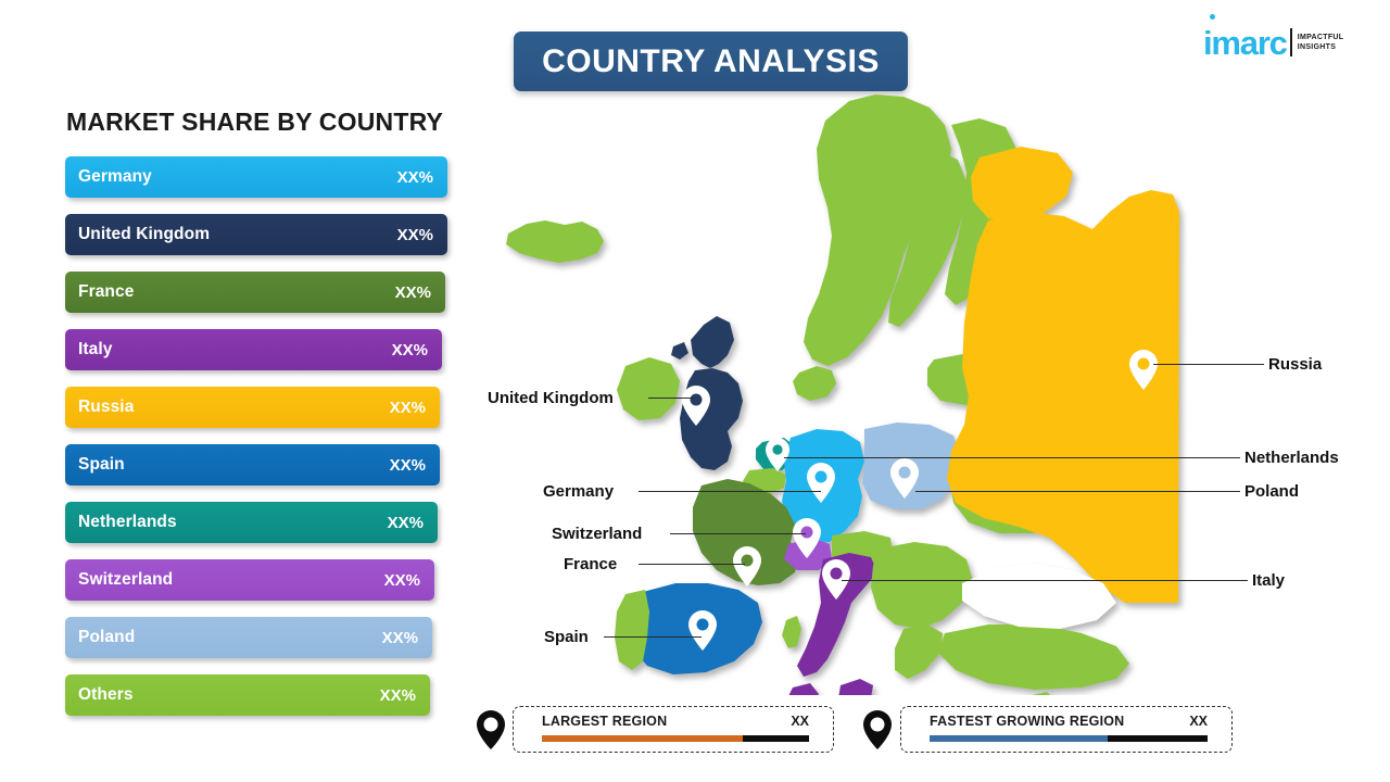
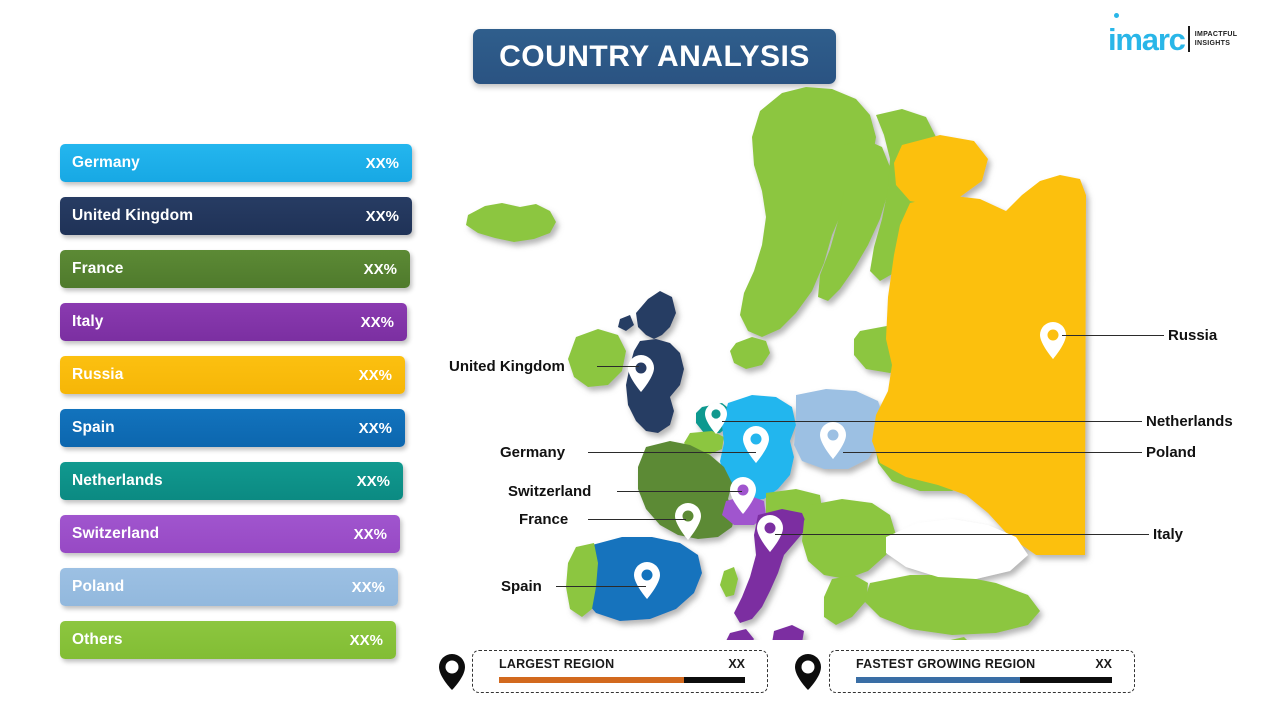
  COUNTRY ANALYSIS
  imarc
- MARKET SHARE BY COUNTRY
  Germany
  XX%
  United Kingdom
  XX%
  France
  XX%
  Italy
  XX%
  Russia
  XX%
  Spain
  XX%
  Netherlands
  XX%
  Switzerland
  XX%
  Poland
  XX%
  Others
  XX%
  United Kingdom
  Germany
  Switzerland
  France
  Spain
  Russia
  Netherlands
  Poland
  Italy
  LARGEST REGION
  XX
  FASTEST GROWING REGION
  XX
